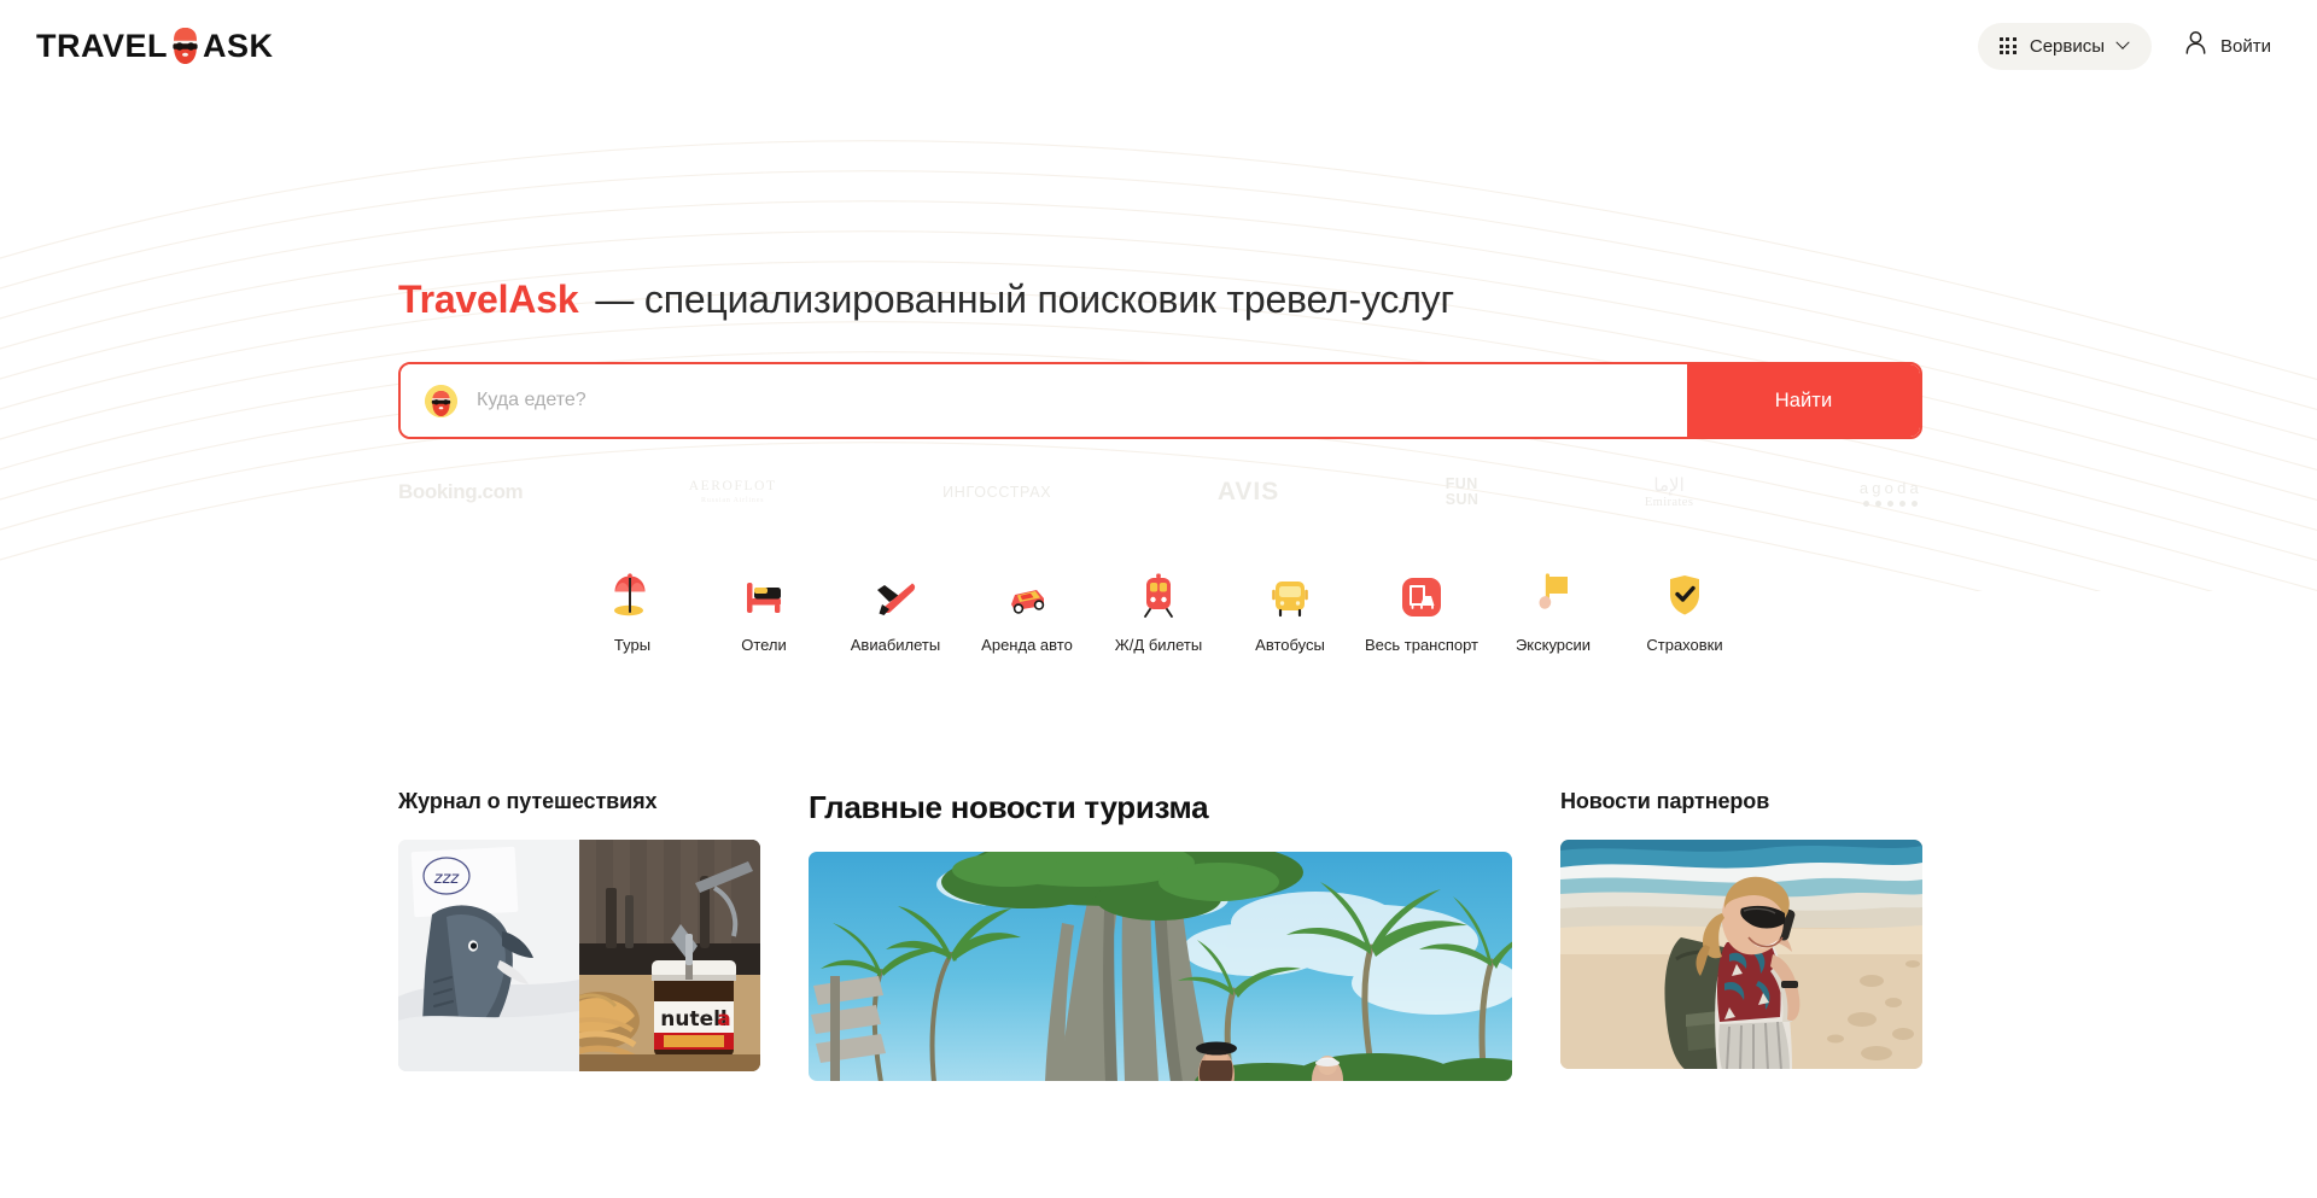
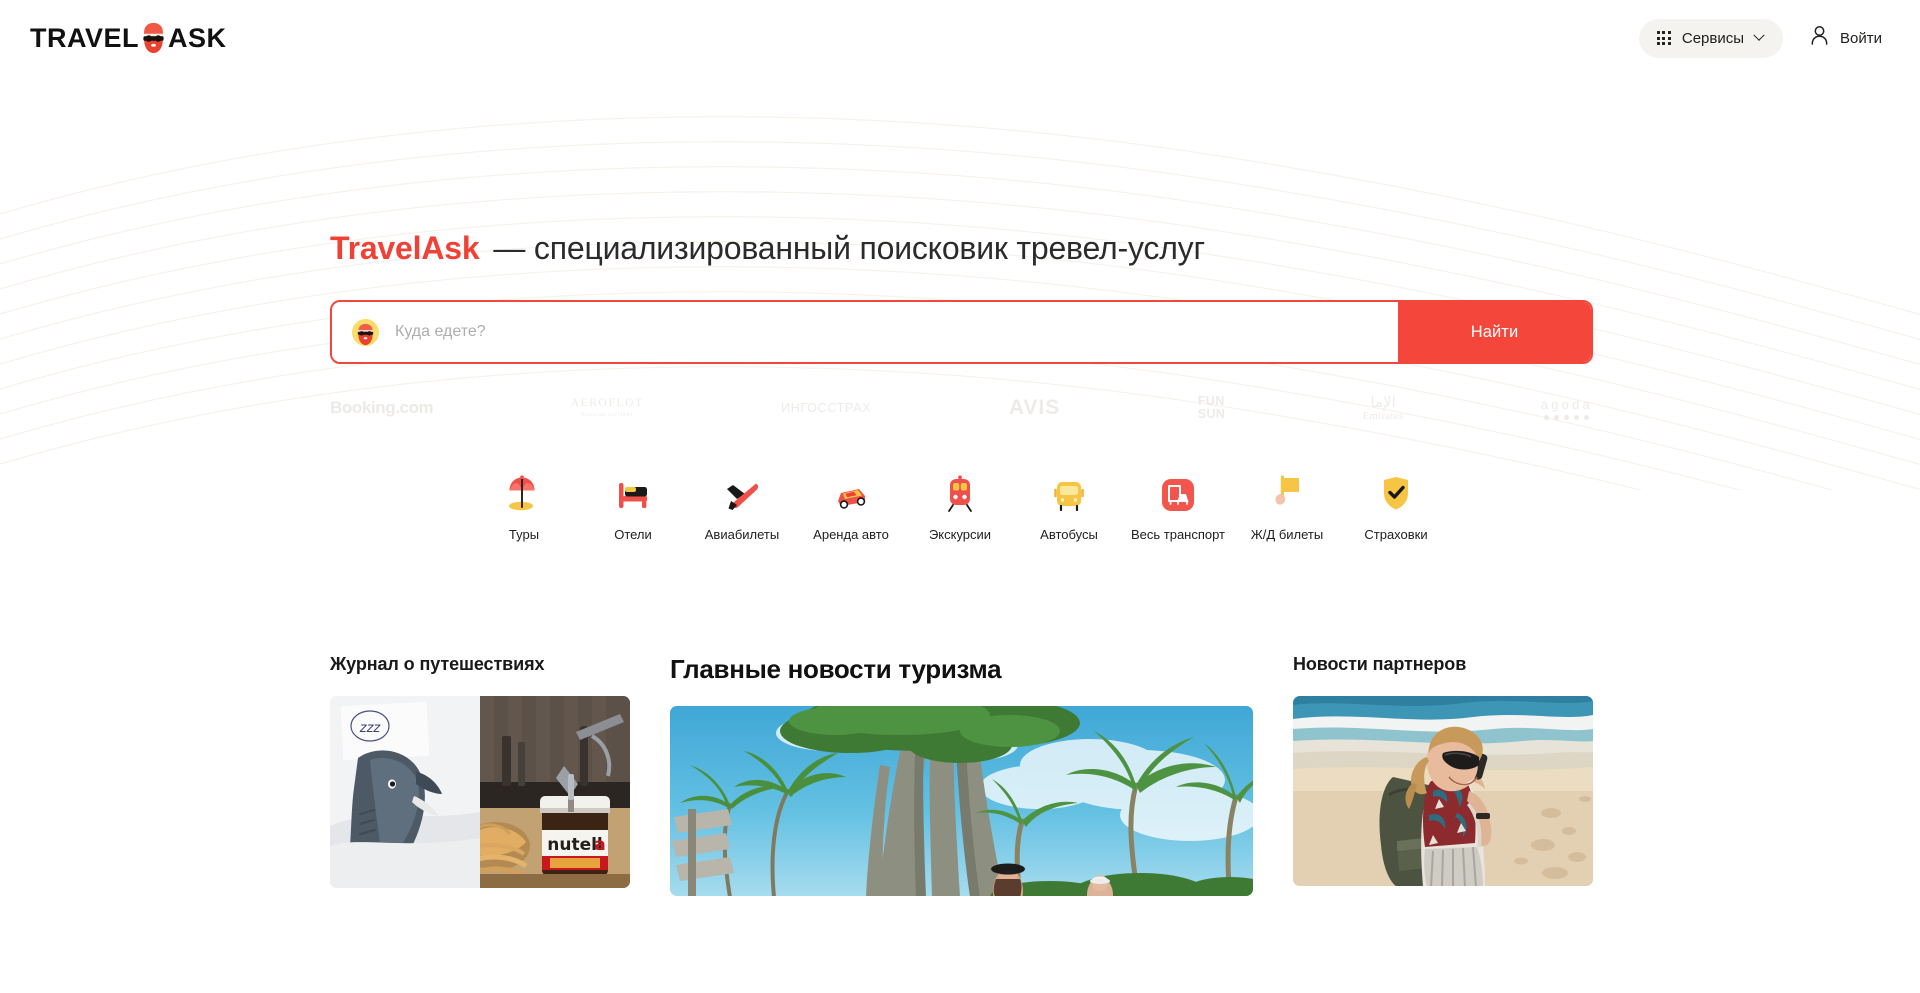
  TRAVEL
  ASK
  Сервисы
  Войти
  TravelAsk — специализированный поисковик тревел-услуг
  Куда едете?
  Найти
  Booking.com
  AEROFLOT
  ИНГОССТРАХ
  AVIS
  FUN
  SUN
  agoda
  Туры
  Отели
  Авиабилеты
  Аренда авто
- Ж/Д билеты
+ Экскурсии
  Автобусы
  Весь транспорт
- Экскурсии
+ Ж/Д билеты
  Страховки
  Журнал о путешествиях
  zzz
  nutell
  a
  Главные новости туризма
  Новости партнеров
